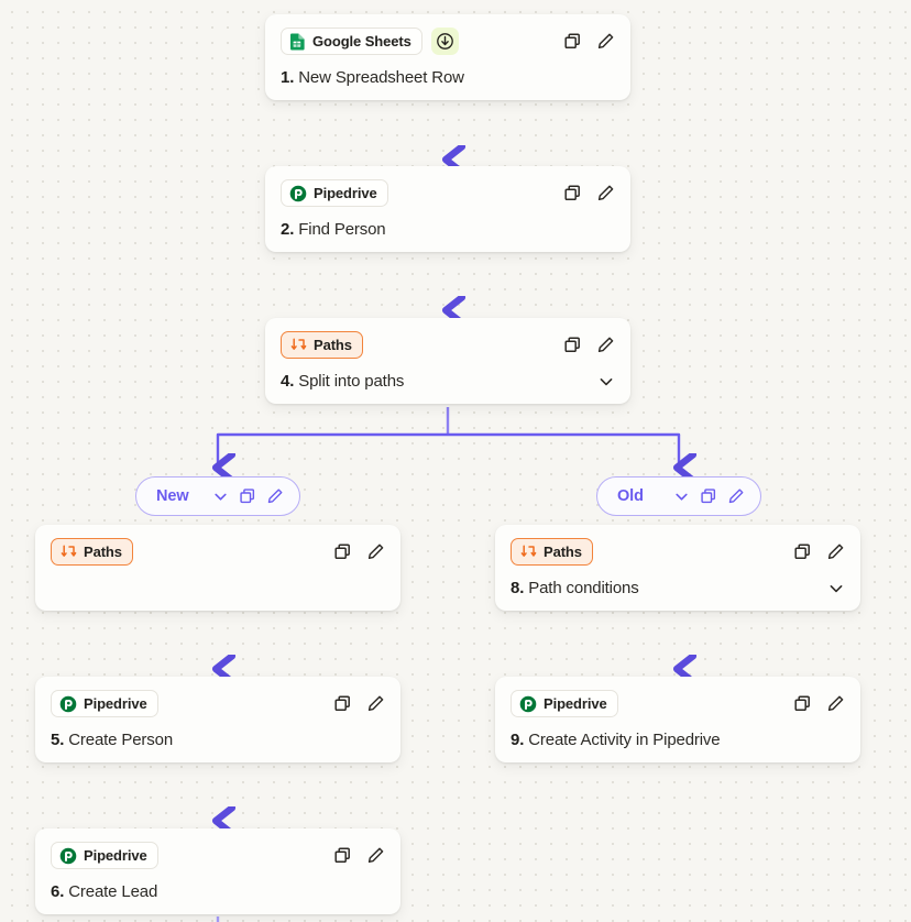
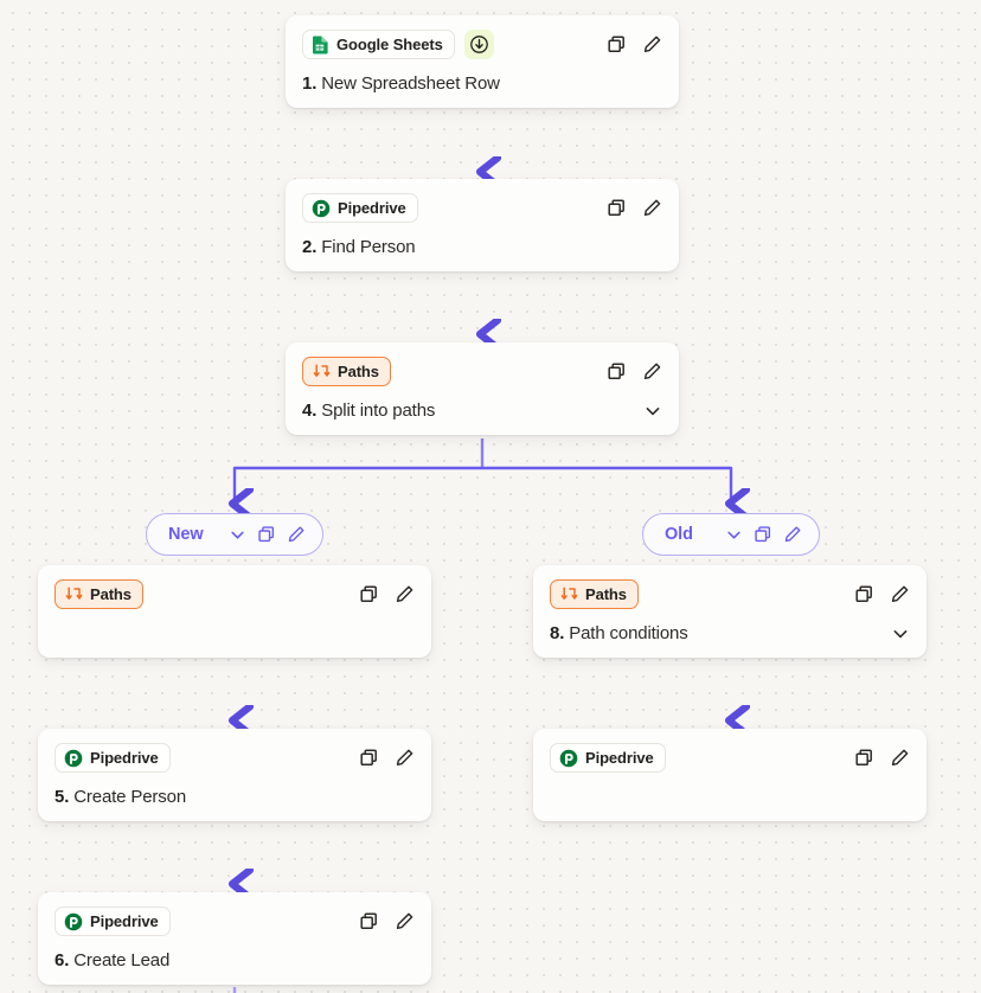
  Google Sheets
  1. New Spreadsheet Row
  Pipedrive
  2. Find Person
  Paths
  4. Split into paths
  New
  Old
  Paths
  Paths
  8. Path conditions
  Pipedrive
  5. Create Person
  Pipedrive
- 9. Create Activity in Pipedrive
  Pipedrive
  6. Create Lead
